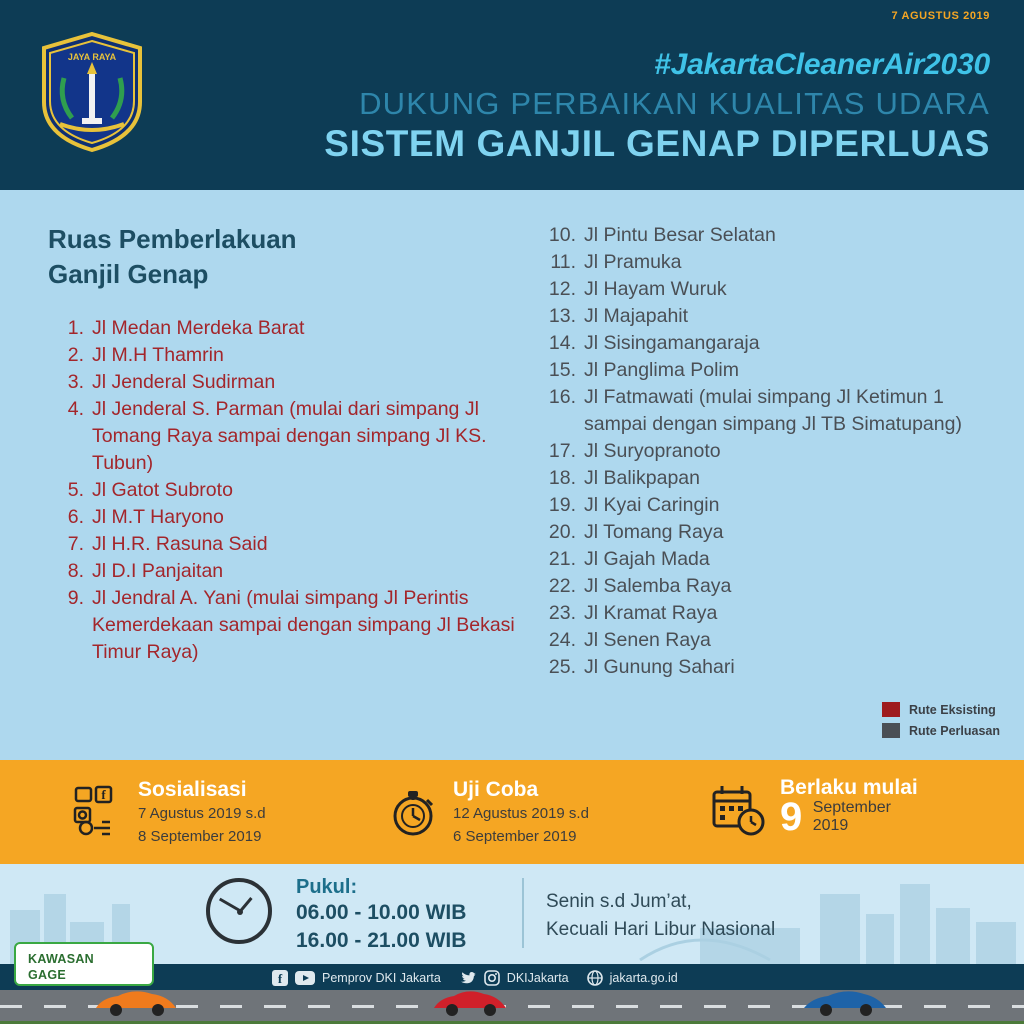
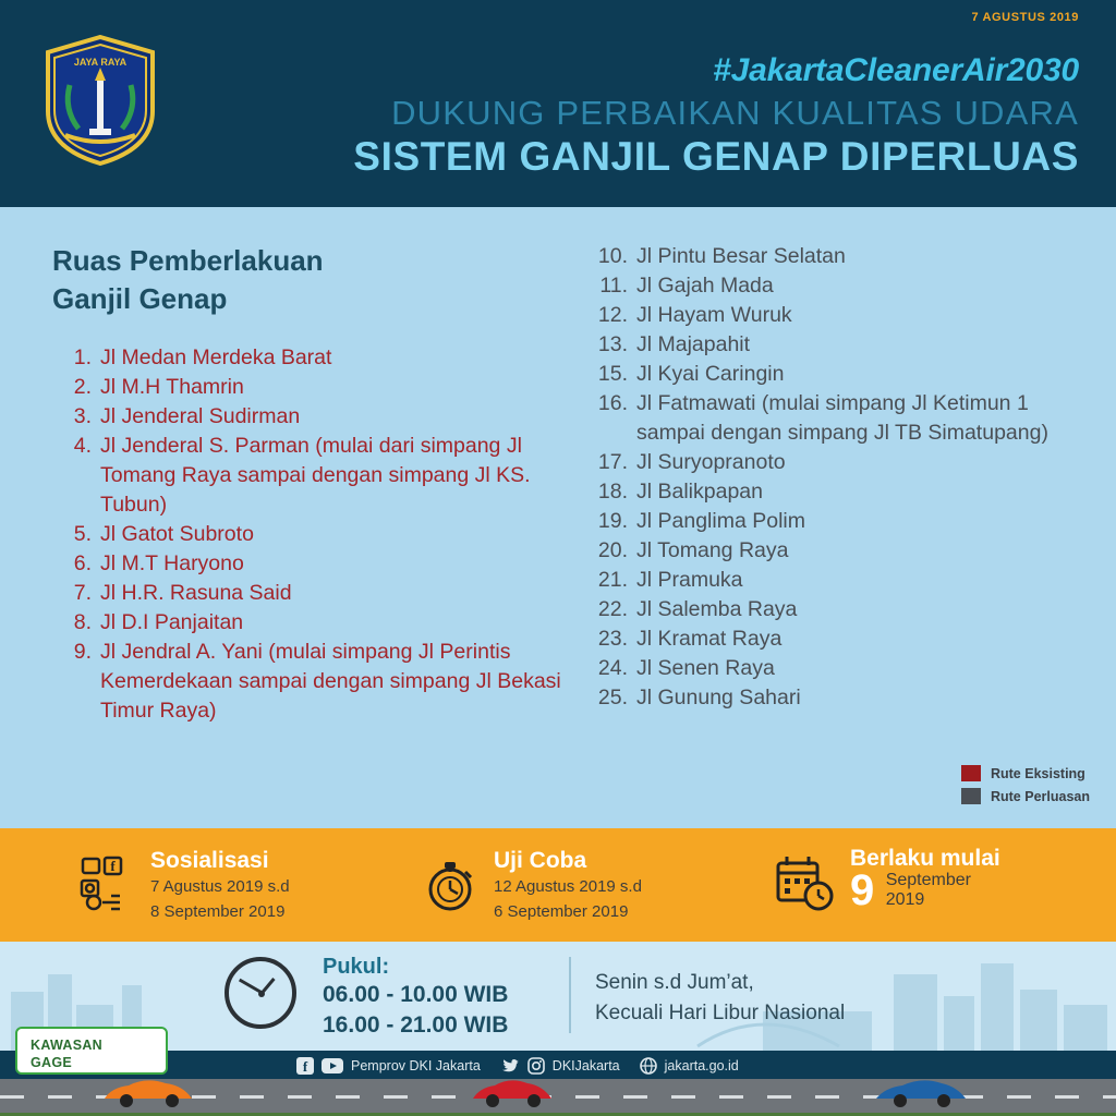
  7 AGUSTUS 2019
  JAYA RAYA
  #JakartaCleanerAir2030
  DUKUNG PERBAIKAN KUALITAS UDARA
  SISTEM GANJIL GENAP DIPERLUAS
  Ruas Pemberlakuan
  Ganjil Genap
  1.
  Jl Medan Merdeka Barat
  2.
  Jl M.H Thamrin
  3.
  Jl Jenderal Sudirman
  4.
  Jl Jenderal S. Parman (mulai dari simpang Jl Tomang Raya sampai dengan simpang Jl KS. Tubun)
  5.
  Jl Gatot Subroto
  6.
  Jl M.T Haryono
  7.
  Jl H.R. Rasuna Said
  8.
  Jl D.I Panjaitan
  9.
  Jl Jendral A. Yani (mulai simpang Jl Perintis Kemerdekaan sampai dengan simpang Jl Bekasi Timur Raya)
  10.
  Jl Pintu Besar Selatan
  11.
- Jl Pramuka
+ Jl Gajah Mada
  12.
  Jl Hayam Wuruk
  13.
  Jl Majapahit
- 14.
- Jl Sisingamangaraja
  15.
- Jl Panglima Polim
+ Jl Kyai Caringin
  16.
  Jl Fatmawati (mulai simpang Jl Ketimun 1 sampai dengan simpang Jl TB Simatupang)
  17.
  Jl Suryopranoto
  18.
  Jl Balikpapan
  19.
- Jl Kyai Caringin
+ Jl Panglima Polim
  20.
  Jl Tomang Raya
  21.
- Jl Gajah Mada
+ Jl Pramuka
  22.
  Jl Salemba Raya
  23.
  Jl Kramat Raya
  24.
  Jl Senen Raya
  25.
  Jl Gunung Sahari
  Rute Eksisting
  Rute Perluasan
  f
  Sosialisasi
  7 Agustus 2019 s.d
  8 September 2019
  Uji Coba
  12 Agustus 2019 s.d
  6 September 2019
  Berlaku mulai
  9 September
  2019
  Pukul:
  06.00 - 10.00 WIB
  16.00 - 21.00 WIB
  Senin s.d Jum’at,
  Kecuali Hari Libur Nasional
  KAWASAN
  GAGE
  f
  Pemprov DKI Jakarta
  DKIJakarta
  jakarta.go.id
